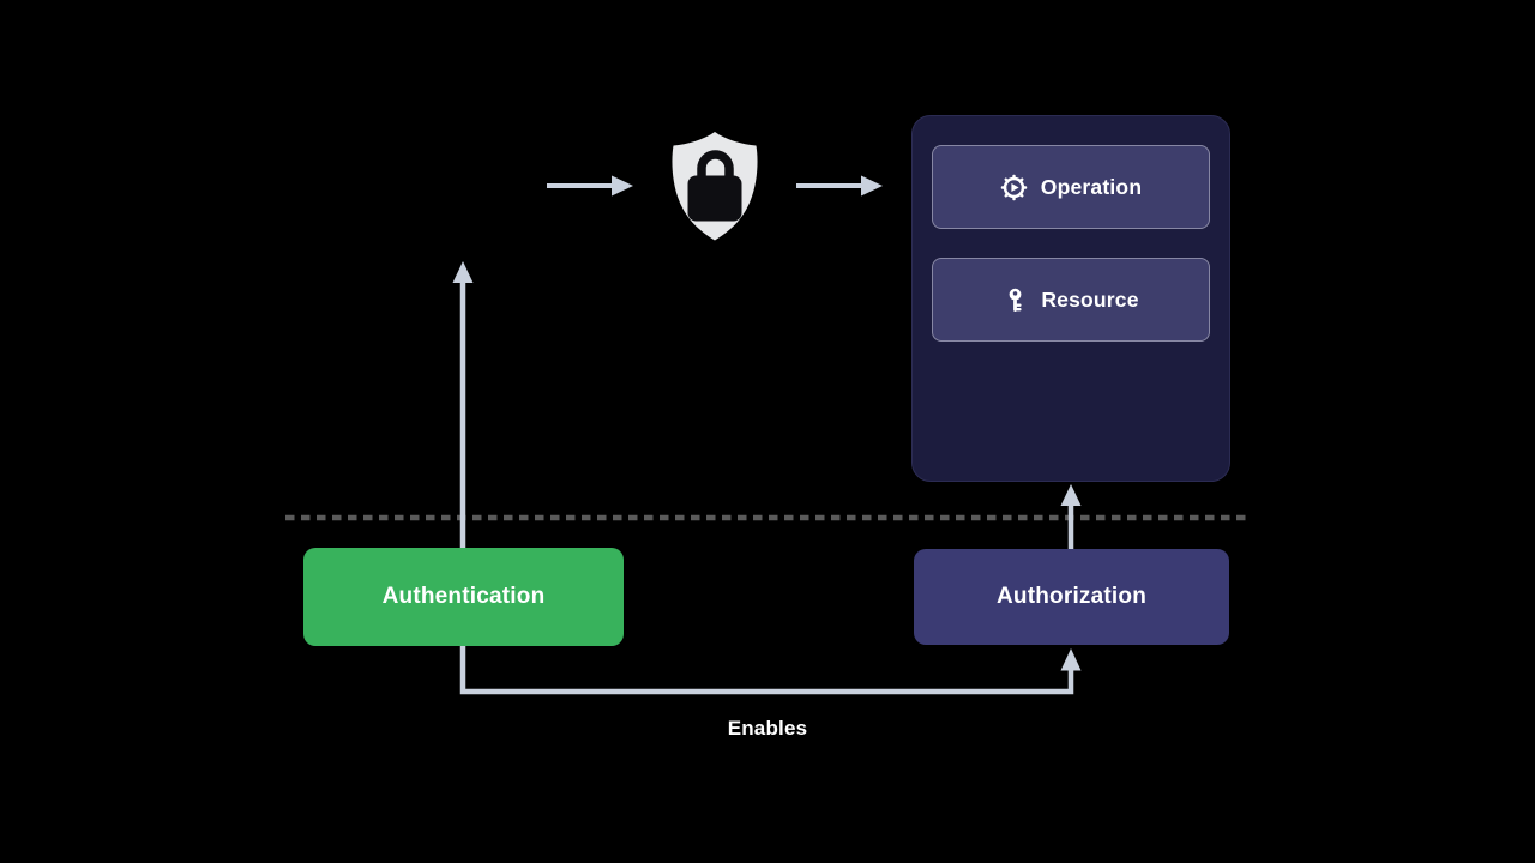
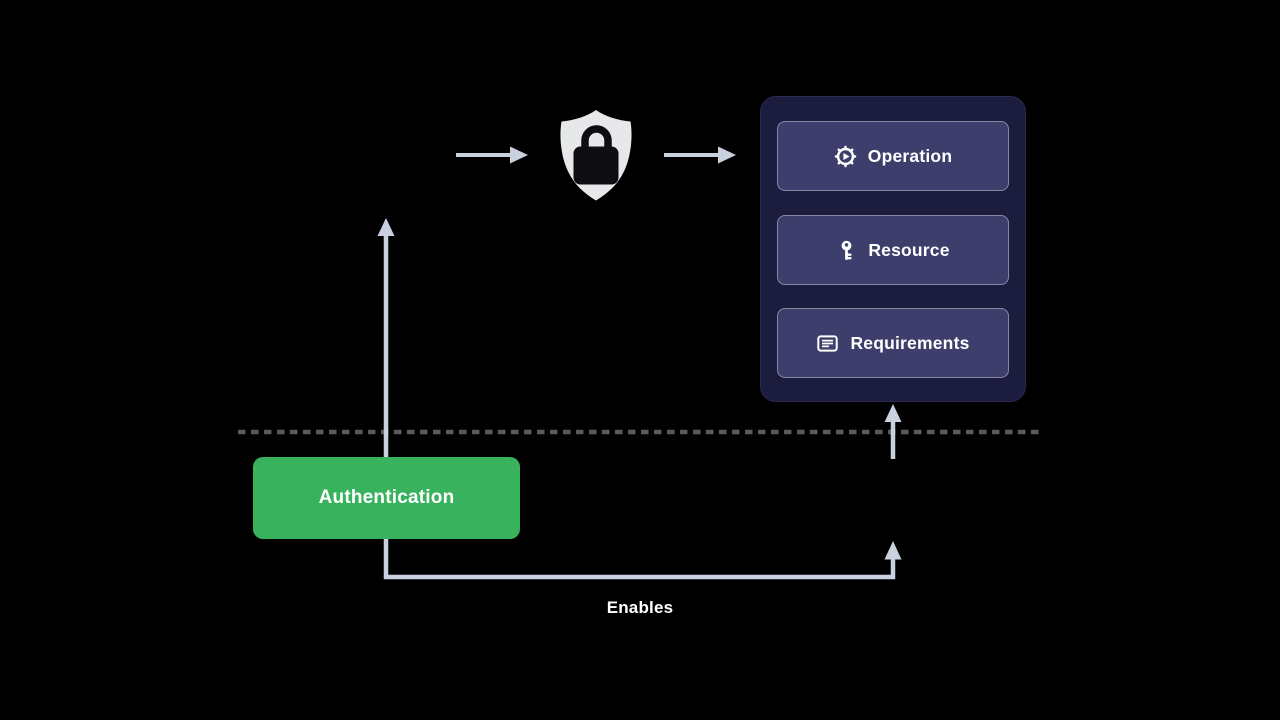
  Operation
  Resource
+ Requirements
  Authentication
- Authorization
  Enables
